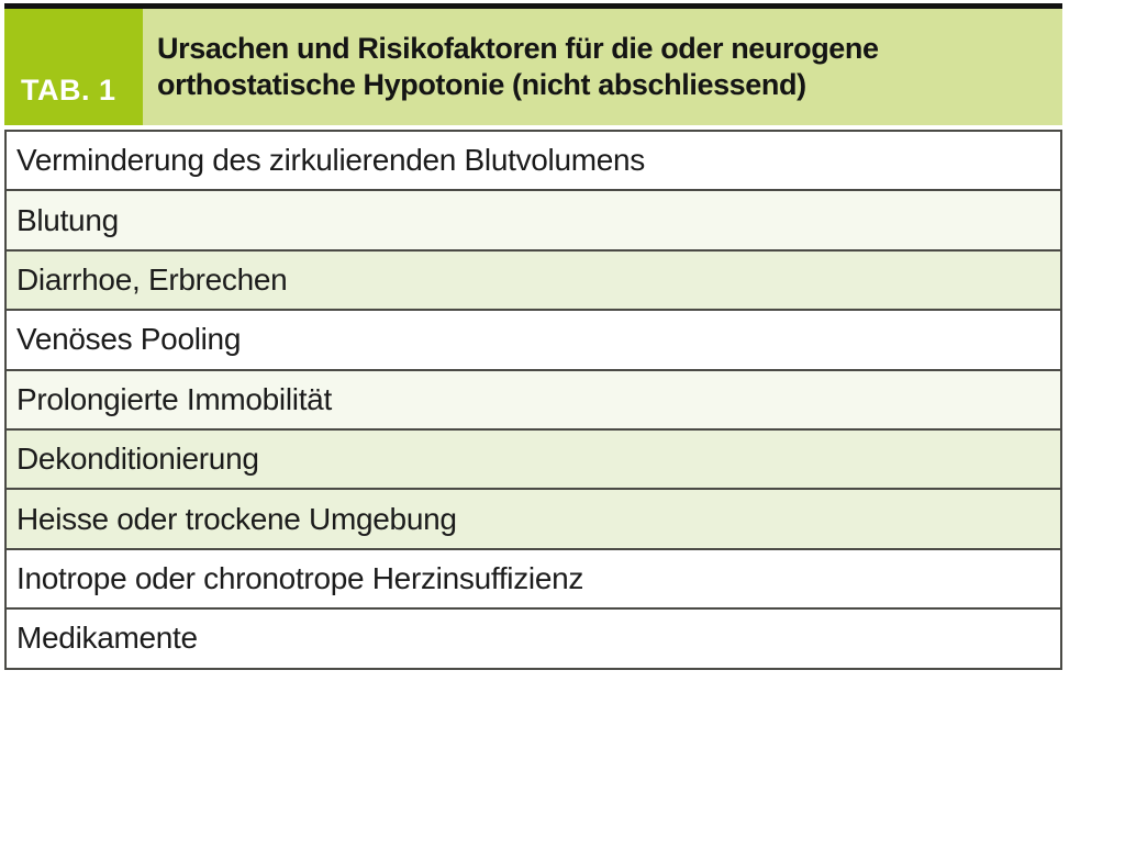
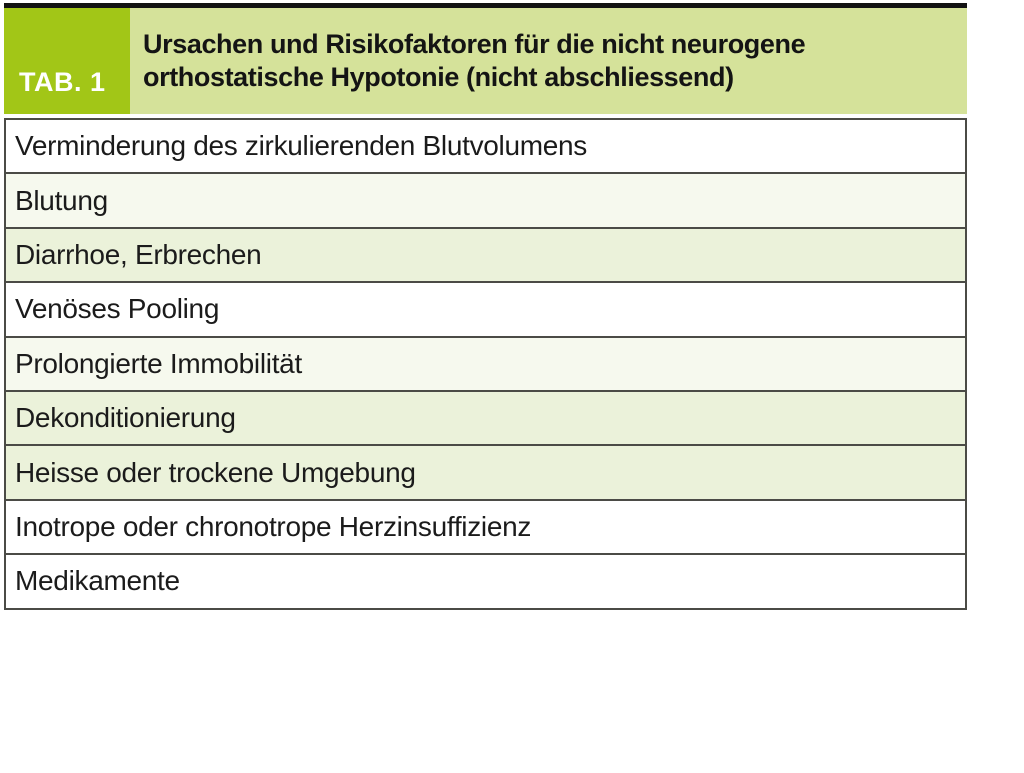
  TAB. 1
- Ursachen und Risikofaktoren für die oder neurogene
+ Ursachen und Risikofaktoren für die nicht neurogene
  orthostatische Hypotonie (nicht abschliessend)
  Verminderung des zirkulierenden Blutvolumens
  Blutung
  Diarrhoe, Erbrechen
  Venöses Pooling
  Prolongierte Immobilität
  Dekonditionierung
  Heisse oder trockene Umgebung
  Inotrope oder chronotrope Herzinsuffizienz
  Medikamente
